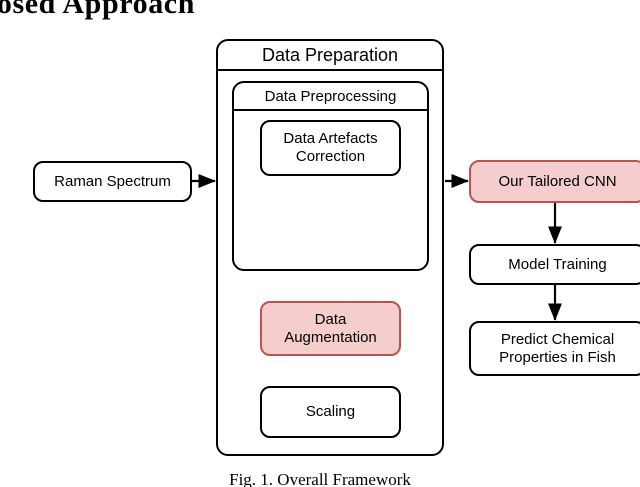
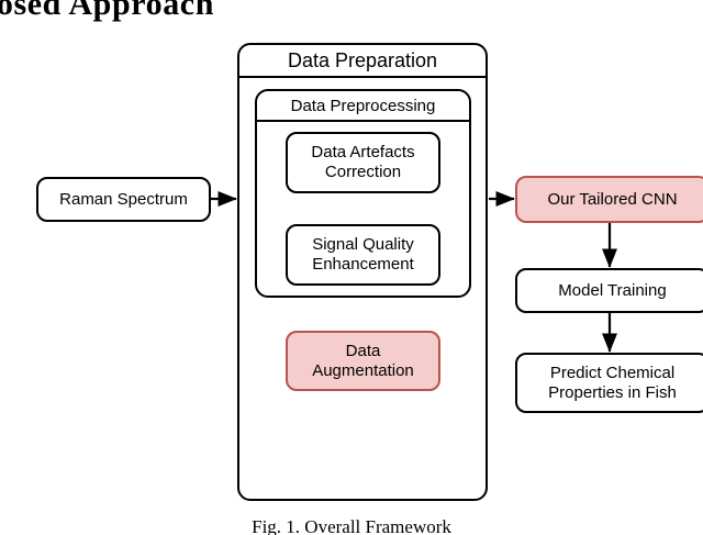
  osed Approach
  Raman Spectrum
  Data Preparation
  Data Preprocessing
  Data Artefacts
  Correction
+ Signal Quality
+ Enhancement
  Data
  Augmentation
- Scaling
  Our Tailored CNN
  Model Training
  Predict Chemical
  Properties in Fish
  Fig. 1. Overall Framework
